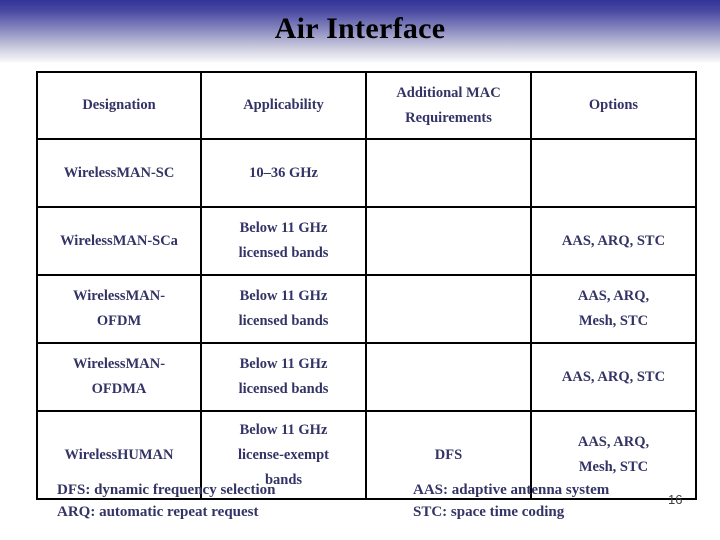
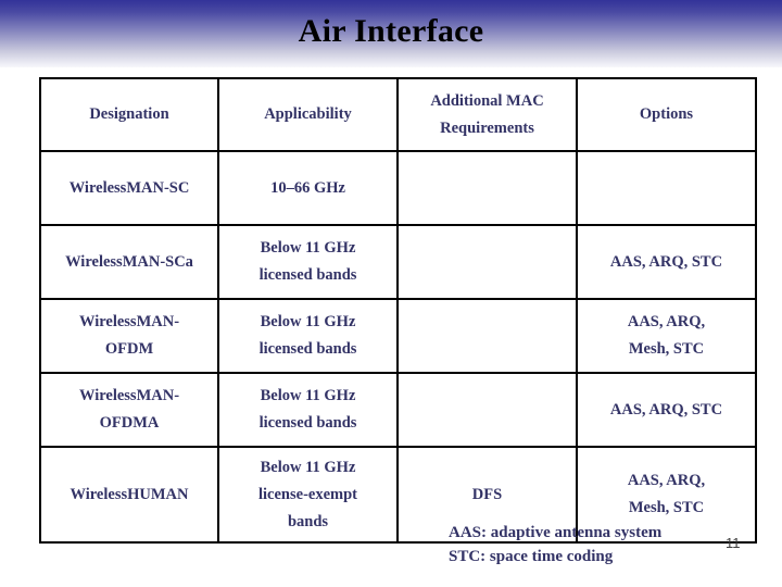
  Air Interface
  Designation	Applicability	Additional MAC Requirements	Options
- WirelessMAN-SC	10–36 GHz
+ WirelessMAN-SC	10–66 GHz
  WirelessMAN-SCa	Below 11 GHz licensed bands		AAS, ARQ, STC
  WirelessMAN- OFDM	Below 11 GHz licensed bands		AAS, ARQ, Mesh, STC
  WirelessMAN- OFDMA	Below 11 GHz licensed bands		AAS, ARQ, STC
  WirelessHUMAN	Below 11 GHz license-exempt bands	DFS	AAS, ARQ, Mesh, STC
- DFS: dynamic frequency selection
- ARQ: automatic repeat request
  AAS: adaptive antenna system
  STC: space time coding
- 16
+ 11
